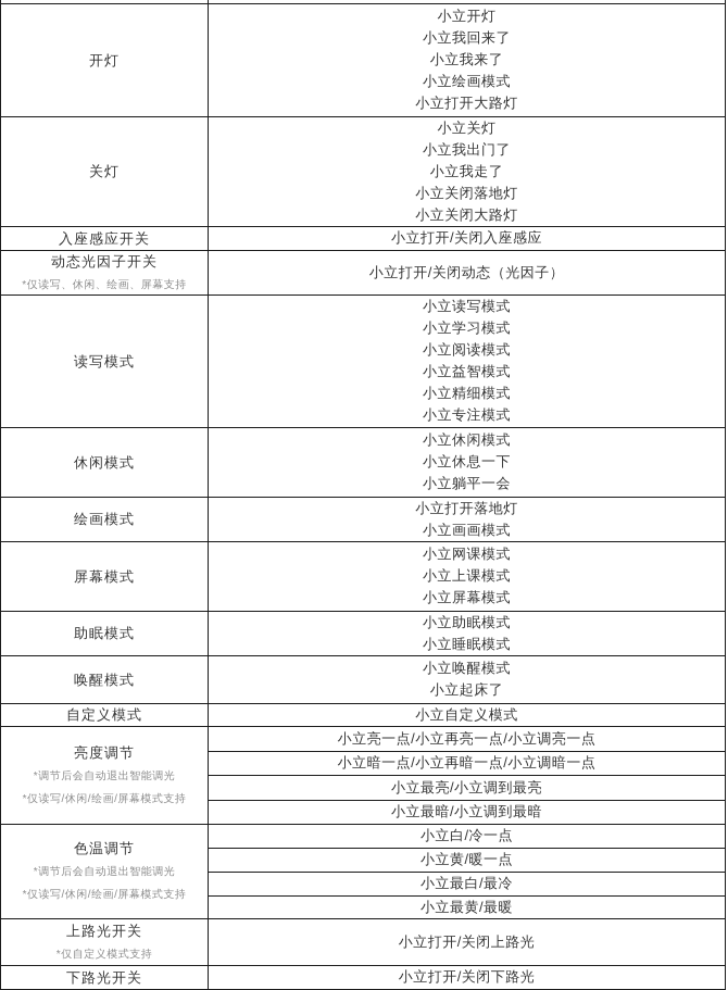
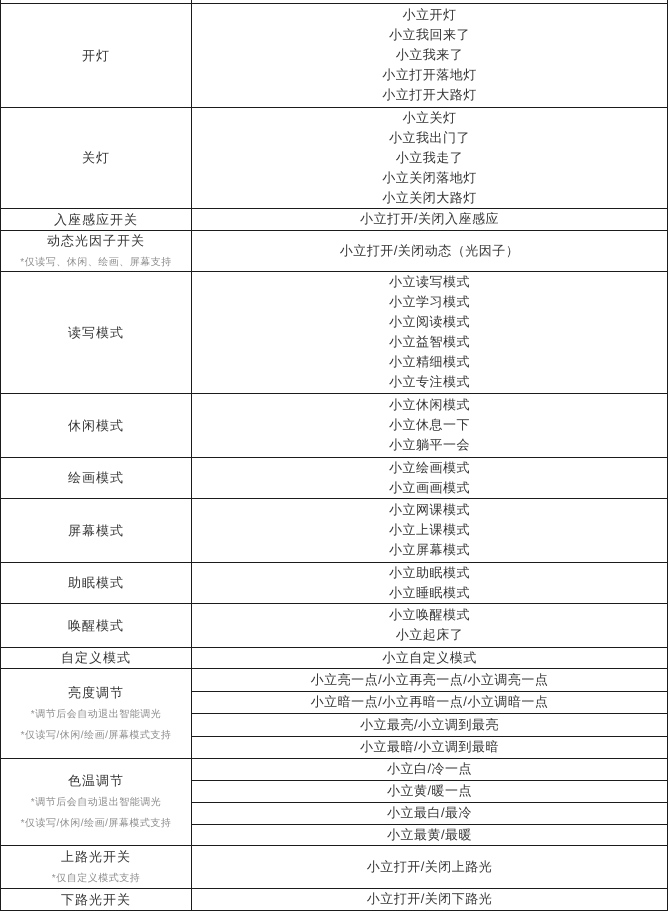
- 开灯	小立开灯小立我回来了小立我来了小立绘画模式小立打开大路灯
+ 开灯	小立开灯小立我回来了小立我来了小立打开落地灯小立打开大路灯
  关灯	小立关灯小立我出门了小立我走了小立关闭落地灯小立关闭大路灯
  入座感应开关	小立打开/关闭入座感应
  动态光因子开关*仅读写、休闲、绘画、屏幕支持	小立打开/关闭动态（光因子）
  读写模式	小立读写模式小立学习模式小立阅读模式小立益智模式小立精细模式小立专注模式
  休闲模式	小立休闲模式小立休息一下小立躺平一会
- 绘画模式	小立打开落地灯小立画画模式
+ 绘画模式	小立绘画模式小立画画模式
  屏幕模式	小立网课模式小立上课模式小立屏幕模式
  助眠模式	小立助眠模式小立睡眠模式
  唤醒模式	小立唤醒模式小立起床了
  自定义模式	小立自定义模式
  亮度调节*调节后会自动退出智能调光*仅读写/休闲/绘画/屏幕模式支持	小立亮一点/小立再亮一点/小立调亮一点
  小立暗一点/小立再暗一点/小立调暗一点
  小立最亮/小立调到最亮
  小立最暗/小立调到最暗
  色温调节*调节后会自动退出智能调光*仅读写/休闲/绘画/屏幕模式支持	小立白/冷一点
  小立黄/暖一点
  小立最白/最冷
  小立最黄/最暖
  上路光开关*仅自定义模式支持	小立打开/关闭上路光
  下路光开关	小立打开/关闭下路光
